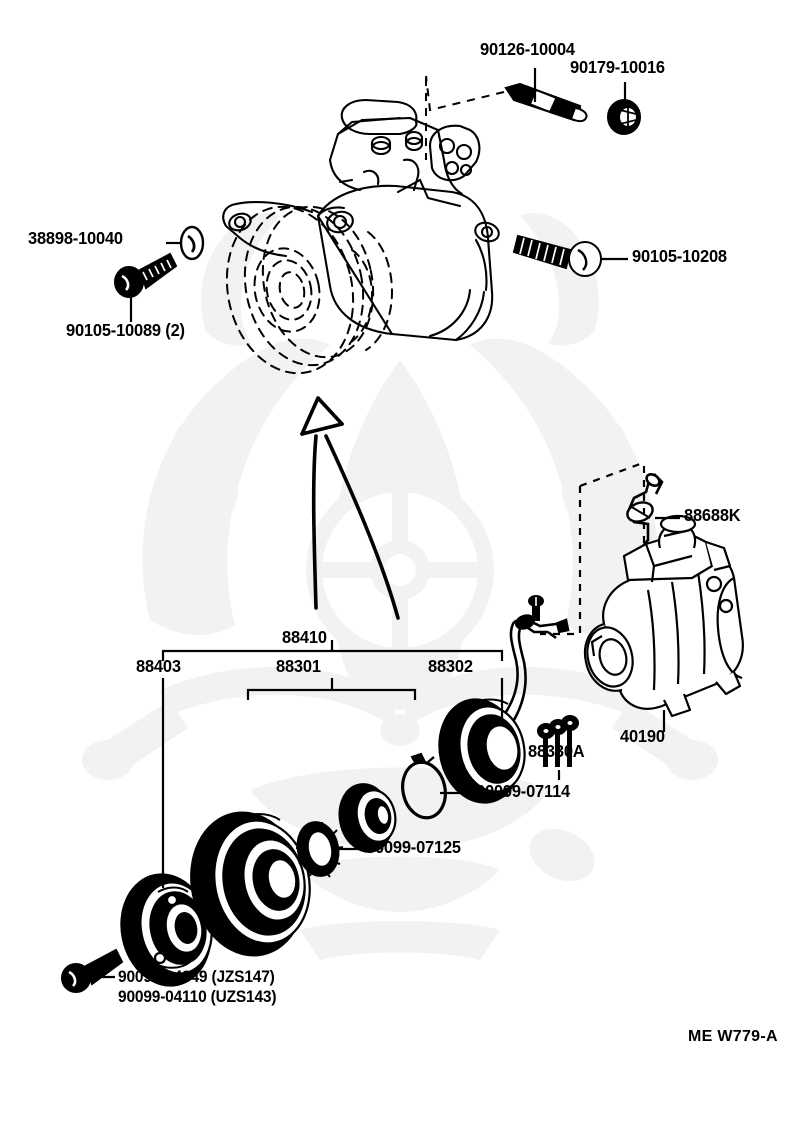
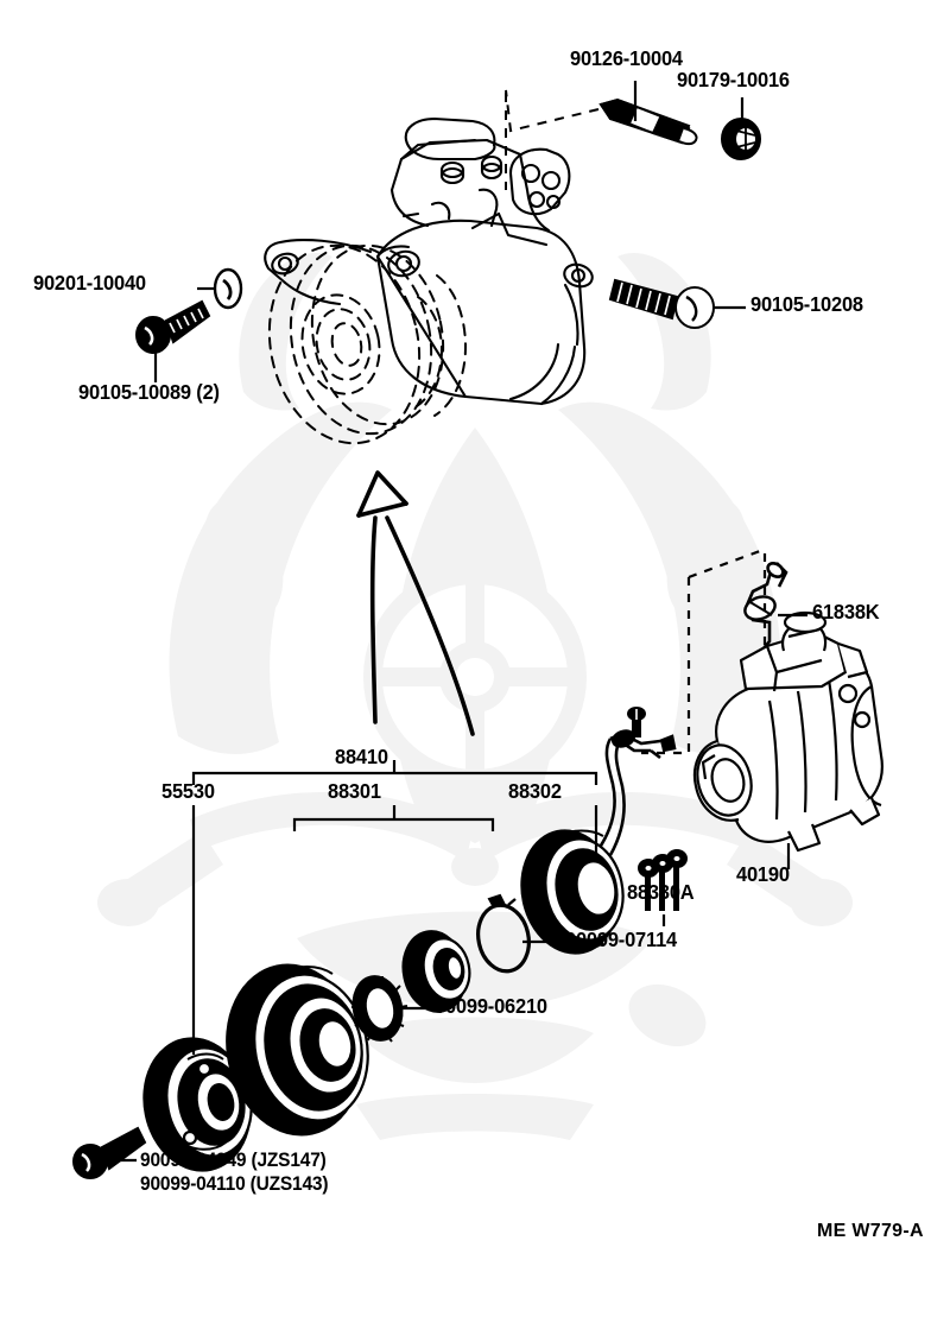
  90126-10004
  90179-10016
- 38898-10040
+ 90201-10040
  90105-10089 (2)
  90105-10208
- 88688K
+ 61838K
  40190
  88410
- 88403
+ 55530
  88301
  88302
  88330A
  90099-07114
- 90099-07125
+ 90099-06210
  90099-04349 (JZS147)
  90099-04110 (UZS143)
  ME W779-A
